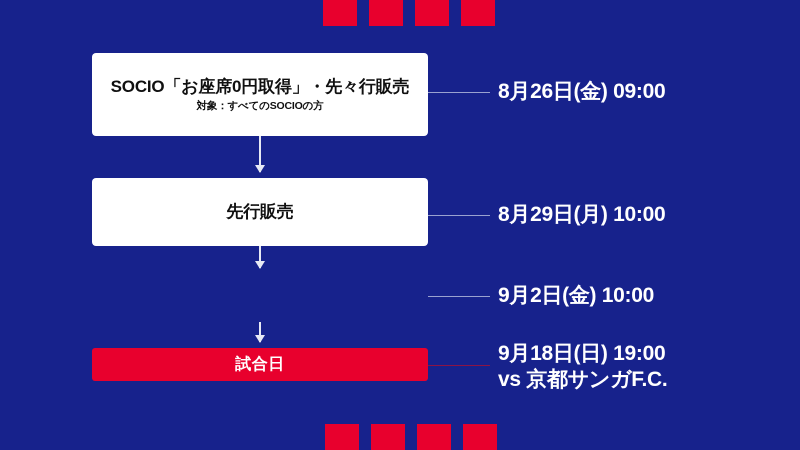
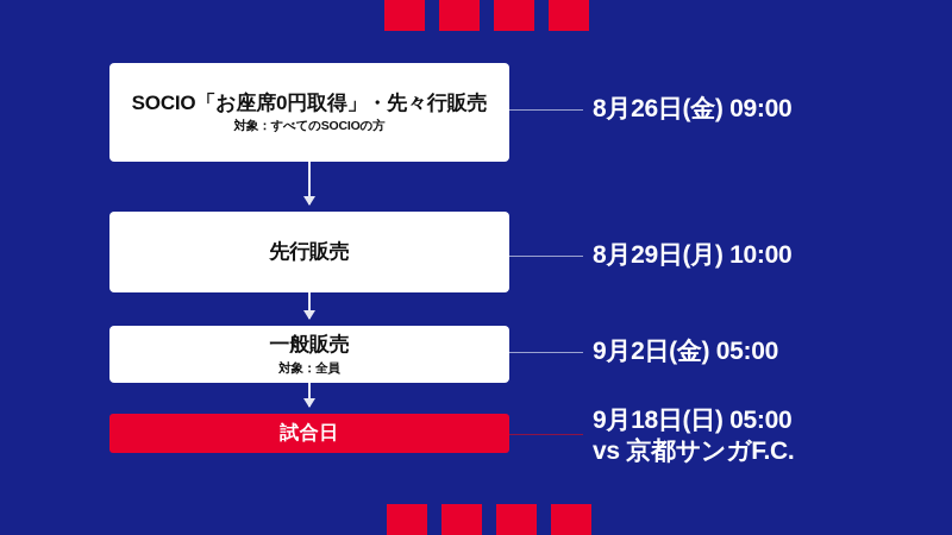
  SOCIO「お座席0円取得」・先々行販売
  対象：すべてのSOCIOの方
  8月26日(金) 09:00
  先行販売
  8月29日(月) 10:00
+ 一般販売
+ 対象：全員
- 9月2日(金) 10:00
+ 9月2日(金) 05:00
  試合日
- 9月18日(日) 19:00
+ 9月18日(日) 05:00
  vs 京都サンガF.C.
